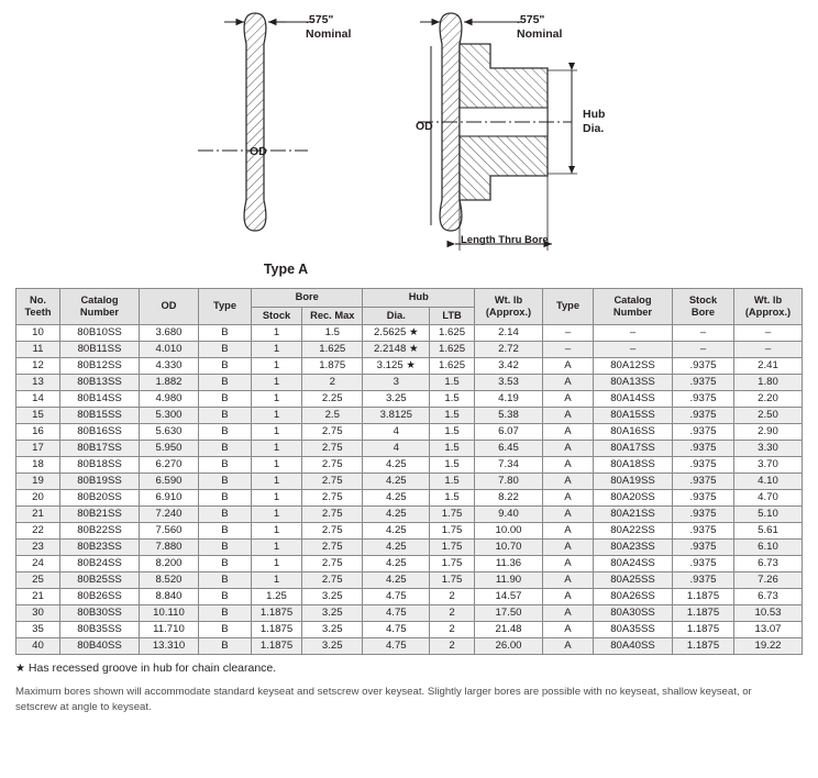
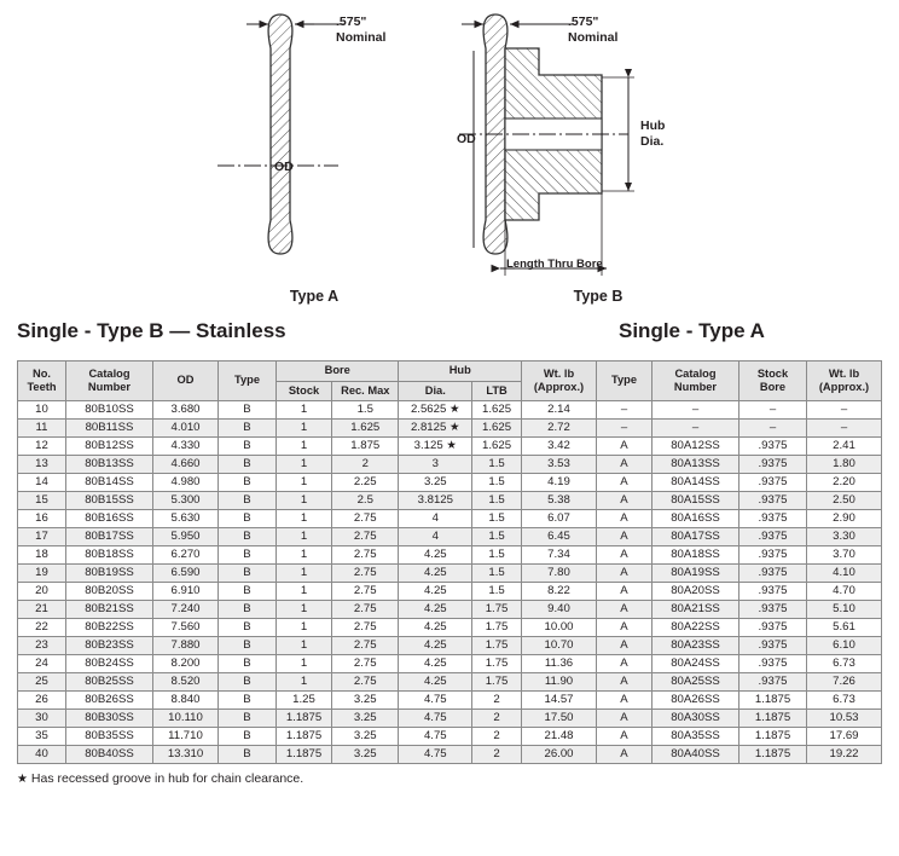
  OD
  .575"
  Nominal
  Type A
  OD
  .575"
  Nominal
  Hub
  Dia.
  Length Thru Bore
+ Type B
+ Single - Type B — Stainless
+ Single - Type A
  No. Teeth	Catalog Number	OD	Type	Bore	Hub	Wt. lb (Approx.)	Type	Catalog Number	Stock Bore	Wt. lb (Approx.)
  Stock	Rec. Max	Dia.	LTB
  10	80B10SS	3.680	B	1	1.5	2.5625 ★	1.625	2.14	–	–	–	–
- 11	80B11SS	4.010	B	1	1.625	2.2148 ★	1.625	2.72	–	–	–	–
+ 11	80B11SS	4.010	B	1	1.625	2.8125 ★	1.625	2.72	–	–	–	–
  12	80B12SS	4.330	B	1	1.875	3.125 ★	1.625	3.42	A	80A12SS	.9375	2.41
- 13	80B13SS	1.882	B	1	2	3	1.5	3.53	A	80A13SS	.9375	1.80
+ 13	80B13SS	4.660	B	1	2	3	1.5	3.53	A	80A13SS	.9375	1.80
  14	80B14SS	4.980	B	1	2.25	3.25	1.5	4.19	A	80A14SS	.9375	2.20
  15	80B15SS	5.300	B	1	2.5	3.8125	1.5	5.38	A	80A15SS	.9375	2.50
  16	80B16SS	5.630	B	1	2.75	4	1.5	6.07	A	80A16SS	.9375	2.90
  17	80B17SS	5.950	B	1	2.75	4	1.5	6.45	A	80A17SS	.9375	3.30
  18	80B18SS	6.270	B	1	2.75	4.25	1.5	7.34	A	80A18SS	.9375	3.70
  19	80B19SS	6.590	B	1	2.75	4.25	1.5	7.80	A	80A19SS	.9375	4.10
  20	80B20SS	6.910	B	1	2.75	4.25	1.5	8.22	A	80A20SS	.9375	4.70
  21	80B21SS	7.240	B	1	2.75	4.25	1.75	9.40	A	80A21SS	.9375	5.10
  22	80B22SS	7.560	B	1	2.75	4.25	1.75	10.00	A	80A22SS	.9375	5.61
  23	80B23SS	7.880	B	1	2.75	4.25	1.75	10.70	A	80A23SS	.9375	6.10
  24	80B24SS	8.200	B	1	2.75	4.25	1.75	11.36	A	80A24SS	.9375	6.73
  25	80B25SS	8.520	B	1	2.75	4.25	1.75	11.90	A	80A25SS	.9375	7.26
- 21	80B26SS	8.840	B	1.25	3.25	4.75	2	14.57	A	80A26SS	1.1875	6.73
+ 26	80B26SS	8.840	B	1.25	3.25	4.75	2	14.57	A	80A26SS	1.1875	6.73
  30	80B30SS	10.110	B	1.1875	3.25	4.75	2	17.50	A	80A30SS	1.1875	10.53
- 35	80B35SS	11.710	B	1.1875	3.25	4.75	2	21.48	A	80A35SS	1.1875	13.07
+ 35	80B35SS	11.710	B	1.1875	3.25	4.75	2	21.48	A	80A35SS	1.1875	17.69
  40	80B40SS	13.310	B	1.1875	3.25	4.75	2	26.00	A	80A40SS	1.1875	19.22
  ★ Has recessed groove in hub for chain clearance.
- Maximum bores shown will accommodate standard keyseat and setscrew over keyseat. Slightly larger bores are possible with no keyseat, shallow keyseat, or setscrew at angle to keyseat.
